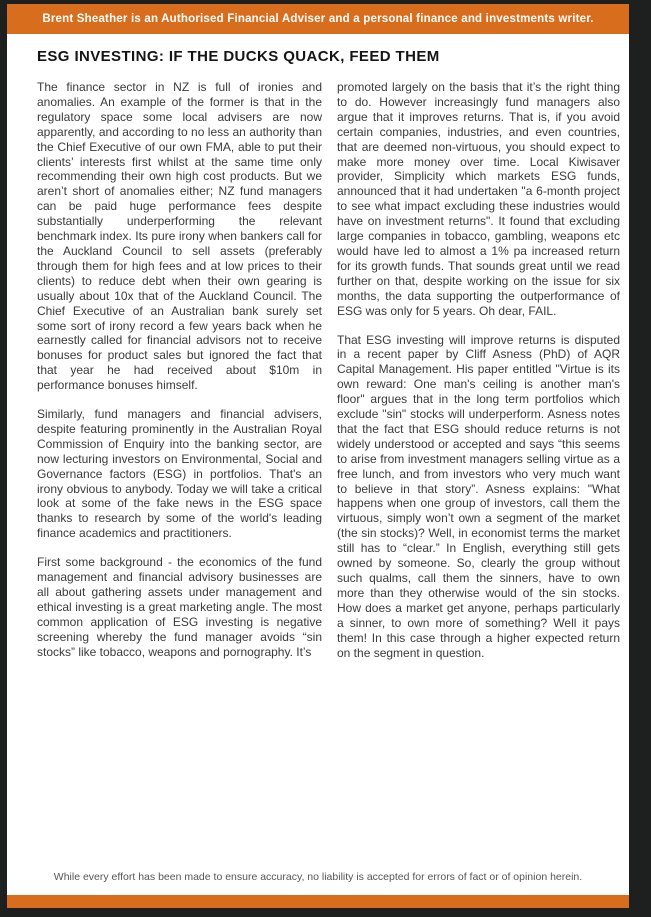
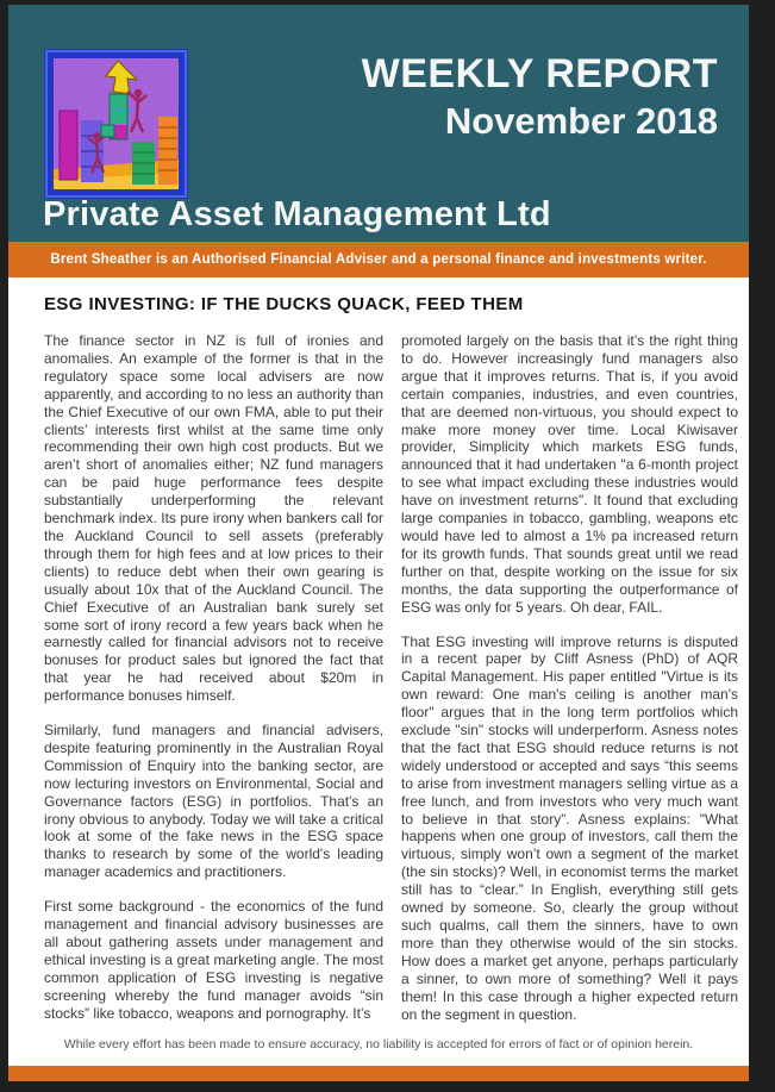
+ WEEKLY REPORT
+ November 2018
+ Private Asset Management Ltd
  Brent Sheather is an Authorised Financial Adviser and a personal finance and investments writer.
  ESG INVESTING: IF THE DUCKS QUACK, FEED THEM
- The finance sector in NZ is full of ironies and anomalies. An example of the former is that in the regulatory space some local advisers are now apparently, and according to no less an authority than the Chief Executive of our own FMA, able to put their clients’ interests first whilst at the same time only recommending their own high cost products. But we aren’t short of anomalies either; NZ fund managers can be paid huge performance fees despite substantially underperforming the relevant benchmark index. Its pure irony when bankers call for the Auckland Council to sell assets (preferably through them for high fees and at low prices to their clients) to reduce debt when their own gearing is usually about 10x that of the Auckland Council. The Chief Executive of an Australian bank surely set some sort of irony record a few years back when he earnestly called for financial advisors not to receive bonuses for product sales but ignored the fact that that year he had received about $10m in performance bonuses himself.
+ The finance sector in NZ is full of ironies and anomalies. An example of the former is that in the regulatory space some local advisers are now apparently, and according to no less an authority than the Chief Executive of our own FMA, able to put their clients’ interests first whilst at the same time only recommending their own high cost products. But we aren’t short of anomalies either; NZ fund managers can be paid huge performance fees despite substantially underperforming the relevant benchmark index. Its pure irony when bankers call for the Auckland Council to sell assets (preferably through them for high fees and at low prices to their clients) to reduce debt when their own gearing is usually about 10x that of the Auckland Council. The Chief Executive of an Australian bank surely set some sort of irony record a few years back when he earnestly called for financial advisors not to receive bonuses for product sales but ignored the fact that that year he had received about $20m in performance bonuses himself.
- Similarly, fund managers and financial advisers, despite featuring prominently in the Australian Royal Commission of Enquiry into the banking sector, are now lecturing investors on Environmental, Social and Governance factors (ESG) in portfolios. That's an irony obvious to anybody. Today we will take a critical look at some of the fake news in the ESG space thanks to research by some of the world's leading finance academics and practitioners.
+ Similarly, fund managers and financial advisers, despite featuring prominently in the Australian Royal Commission of Enquiry into the banking sector, are now lecturing investors on Environmental, Social and Governance factors (ESG) in portfolios. That's an irony obvious to anybody. Today we will take a critical look at some of the fake news in the ESG space thanks to research by some of the world's leading manager academics and practitioners.
  First some background - the economics of the fund management and financial advisory businesses are all about gathering assets under management and ethical investing is a great marketing angle. The most common application of ESG investing is negative screening whereby the fund manager avoids “sin stocks” like tobacco, weapons and pornography. It’s
  promoted largely on the basis that it’s the right thing to do. However increasingly fund managers also argue that it improves returns. That is, if you avoid certain companies, industries, and even countries, that are deemed non-virtuous, you should expect to make more money over time. Local Kiwisaver provider, Simplicity which markets ESG funds, announced that it had undertaken "a 6-month project to see what impact excluding these industries would have on investment returns". It found that excluding large companies in tobacco, gambling, weapons etc would have led to almost a 1% pa increased return for its growth funds. That sounds great until we read further on that, despite working on the issue for six months, the data supporting the outperformance of ESG was only for 5 years. Oh dear, FAIL.
  That ESG investing will improve returns is disputed in a recent paper by Cliff Asness (PhD) of AQR Capital Management. His paper entitled "Virtue is its own reward: One man's ceiling is another man's floor" argues that in the long term portfolios which exclude "sin" stocks will underperform. Asness notes that the fact that ESG should reduce returns is not widely understood or accepted and says “this seems to arise from investment managers selling virtue as a free lunch, and from investors who very much want to believe in that story”. Asness explains: "What happens when one group of investors, call them the virtuous, simply won’t own a segment of the market (the sin stocks)? Well, in economist terms the market still has to “clear.” In English, everything still gets owned by someone. So, clearly the group without such qualms, call them the sinners, have to own more than they otherwise would of the sin stocks. How does a market get anyone, perhaps particularly a sinner, to own more of something? Well it pays them! In this case through a higher expected return on the segment in question.
  While every effort has been made to ensure accuracy, no liability is accepted for errors of fact or of opinion herein.
